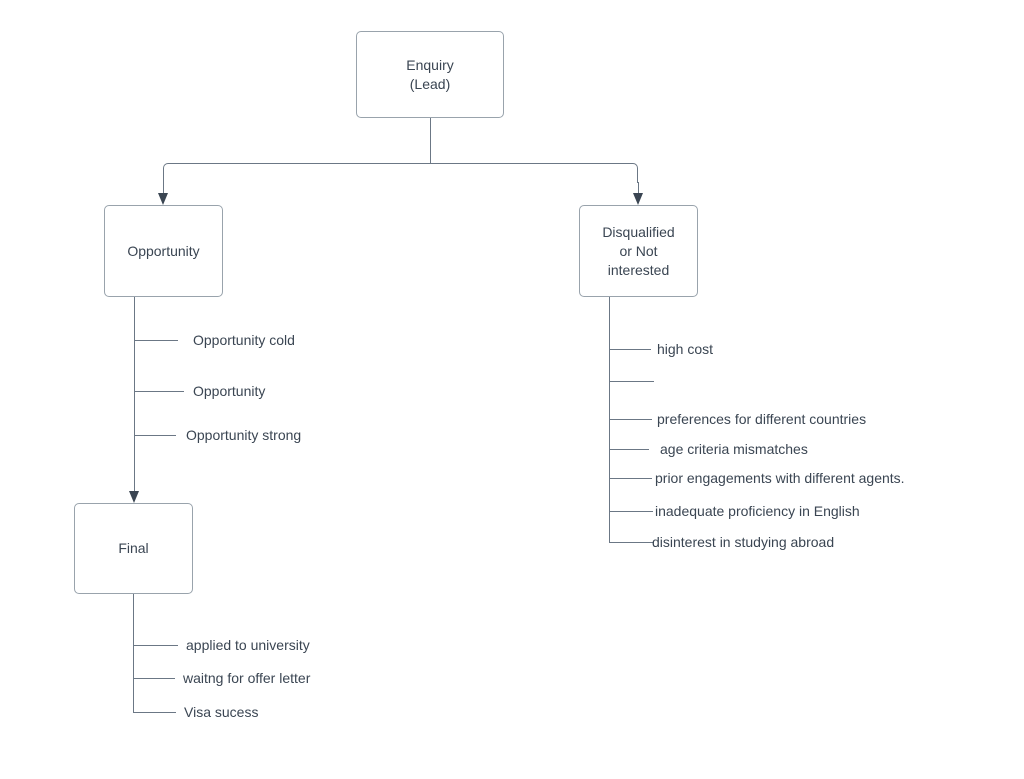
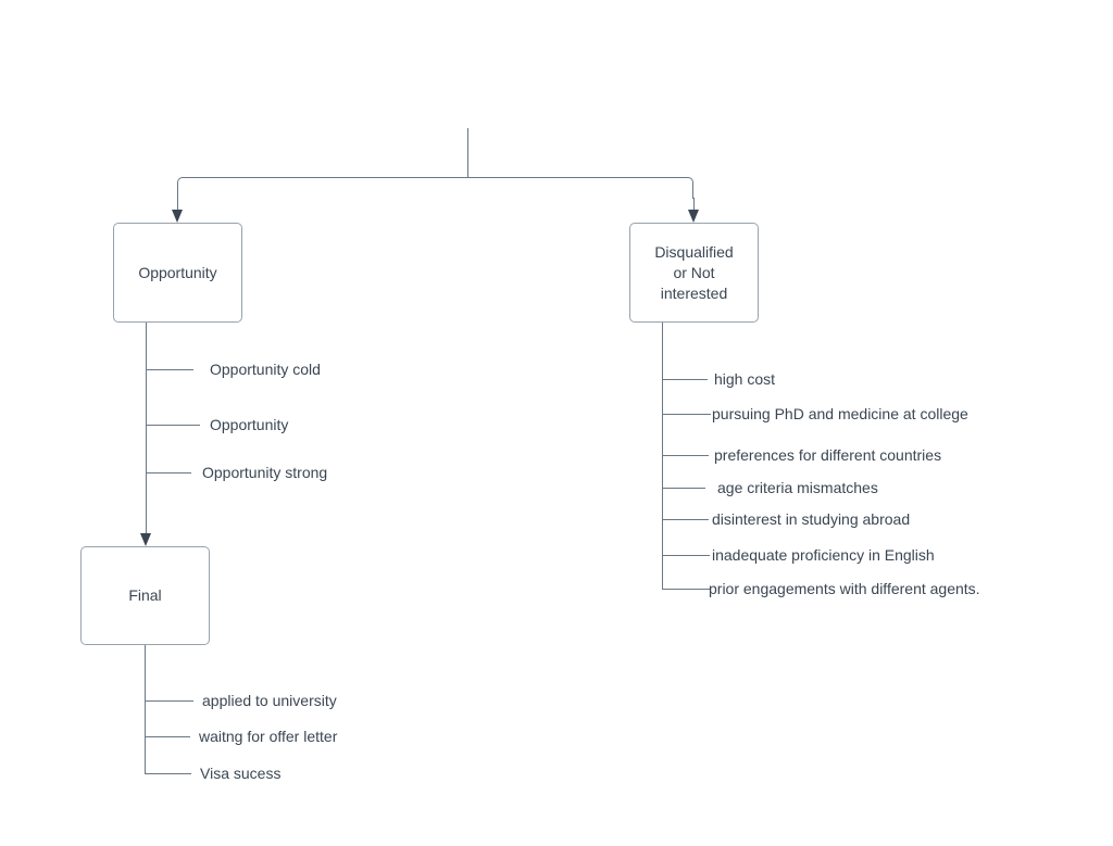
- Enquiry
- (Lead)
  Opportunity
  Disqualified
  or Not
  interested
  Final
  Opportunity cold
  Opportunity
  Opportunity strong
  applied to university
  waitng for offer letter
  Visa sucess
  high cost
+ pursuing PhD and medicine at college
  preferences for different countries
  age criteria mismatches
- prior engagements with different agents.
+ disinterest in studying abroad
  inadequate proficiency in English
- disinterest in studying abroad
+ prior engagements with different agents.
